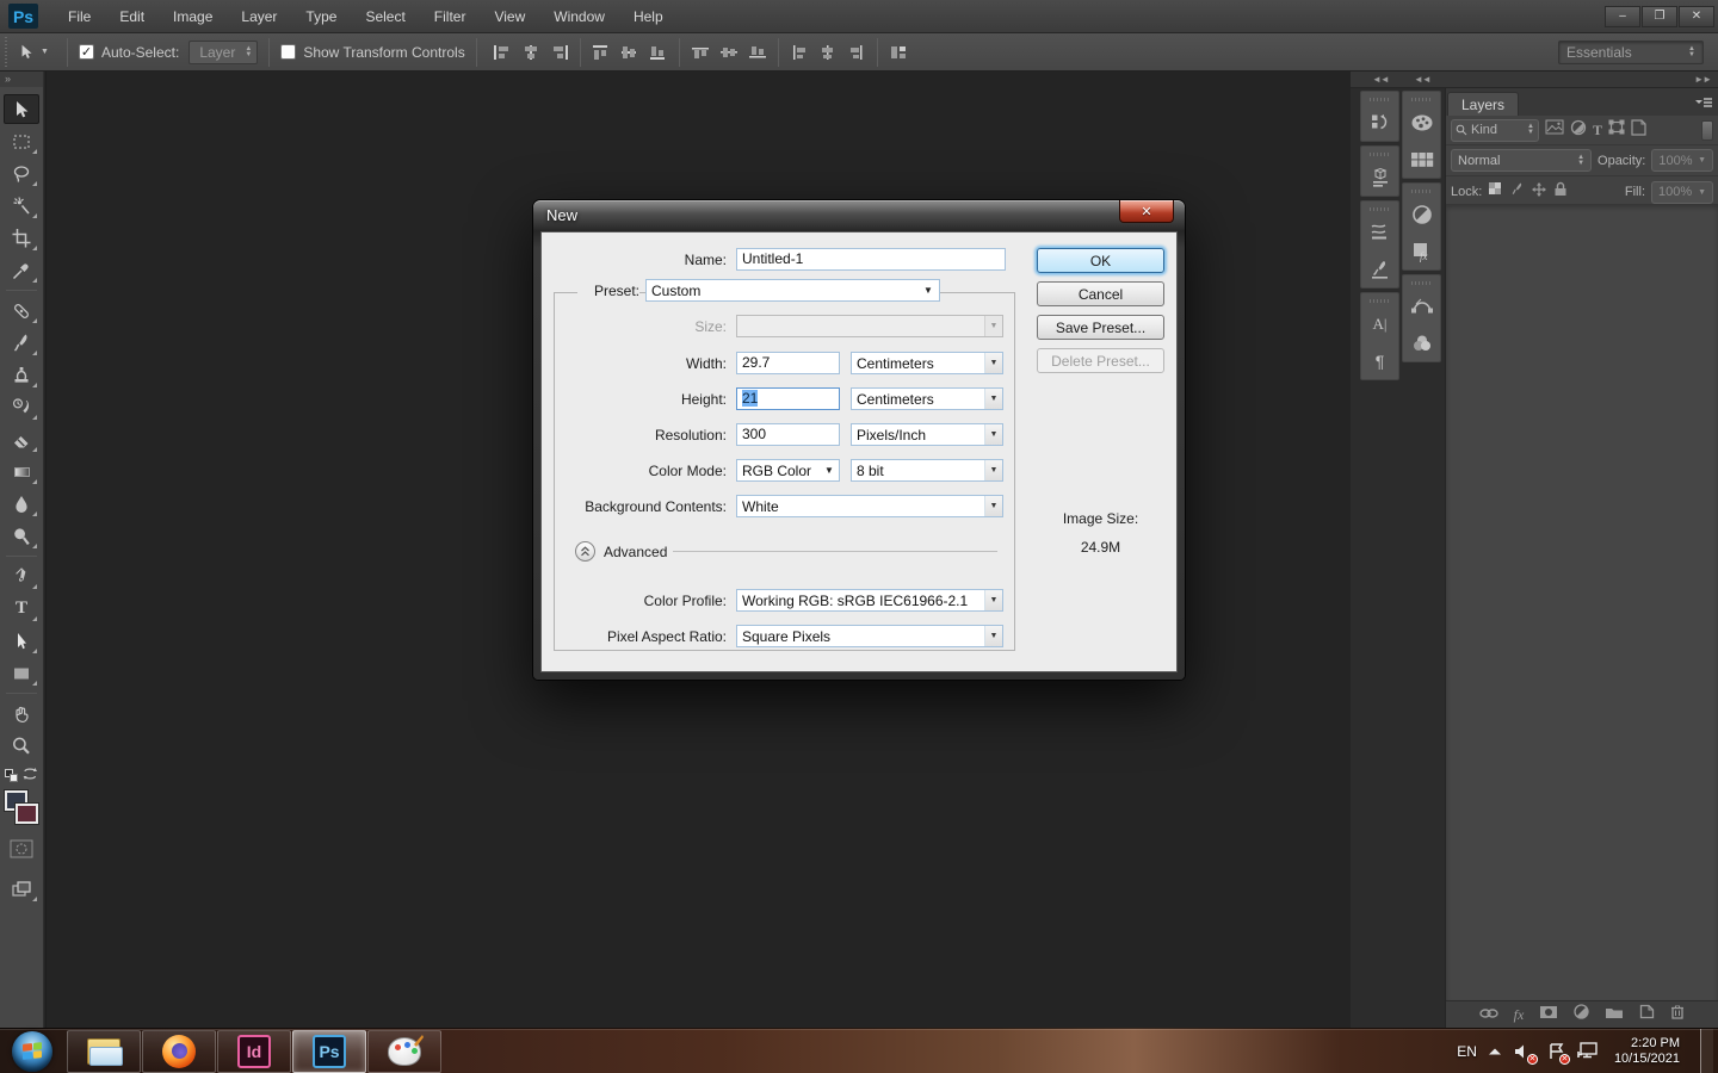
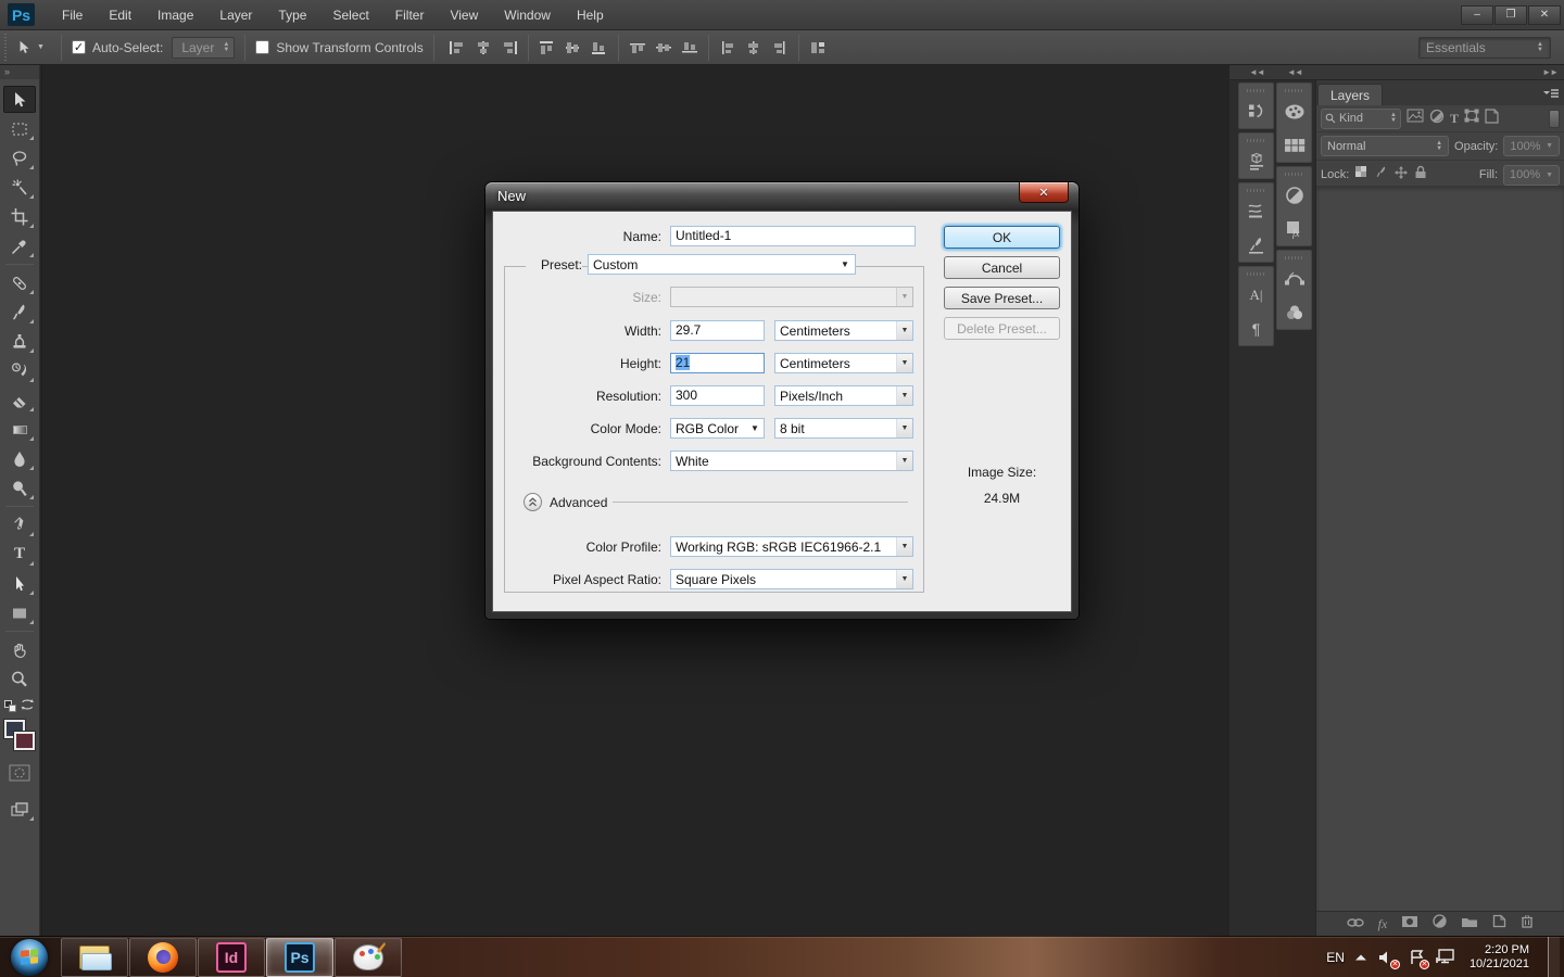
  Ps
  File
  Edit
  Image
  Layer
  Type
  Select
  Filter
  View
  Window
  Help
  –
  ❐
  ✕
  ✓
  Auto-Select:
  Layer
  Show Transform Controls
  Essentials
  »
  T
  ◄◄
  ◄◄
  ►►
  A|
  ¶
  fx
  Layers
  Kind
  T
  Normal
  Opacity:
  100%
  Lock:
  Fill:
  100%
  fx
  New
  ✕
  Name:
  Untitled-1
  Preset:
  Custom
  ▼
  Size:
  Width:
  29.7
  Centimeters
  Height:
  21
  Centimeters
  Resolution:
  300
  Pixels/Inch
  Color Mode:
  RGB Color
  ▼
  8 bit
  Background Contents:
  White
  Advanced
  Color Profile:
  Working RGB: sRGB IEC61966-2.1
  Pixel Aspect Ratio:
  Square Pixels
  OK
  Cancel
  Save Preset...
  Delete Preset...
  Image Size:
  24.9M
  Id
  Ps
  EN
  2:20 PM
- 10/15/2021
+ 10/21/2021
